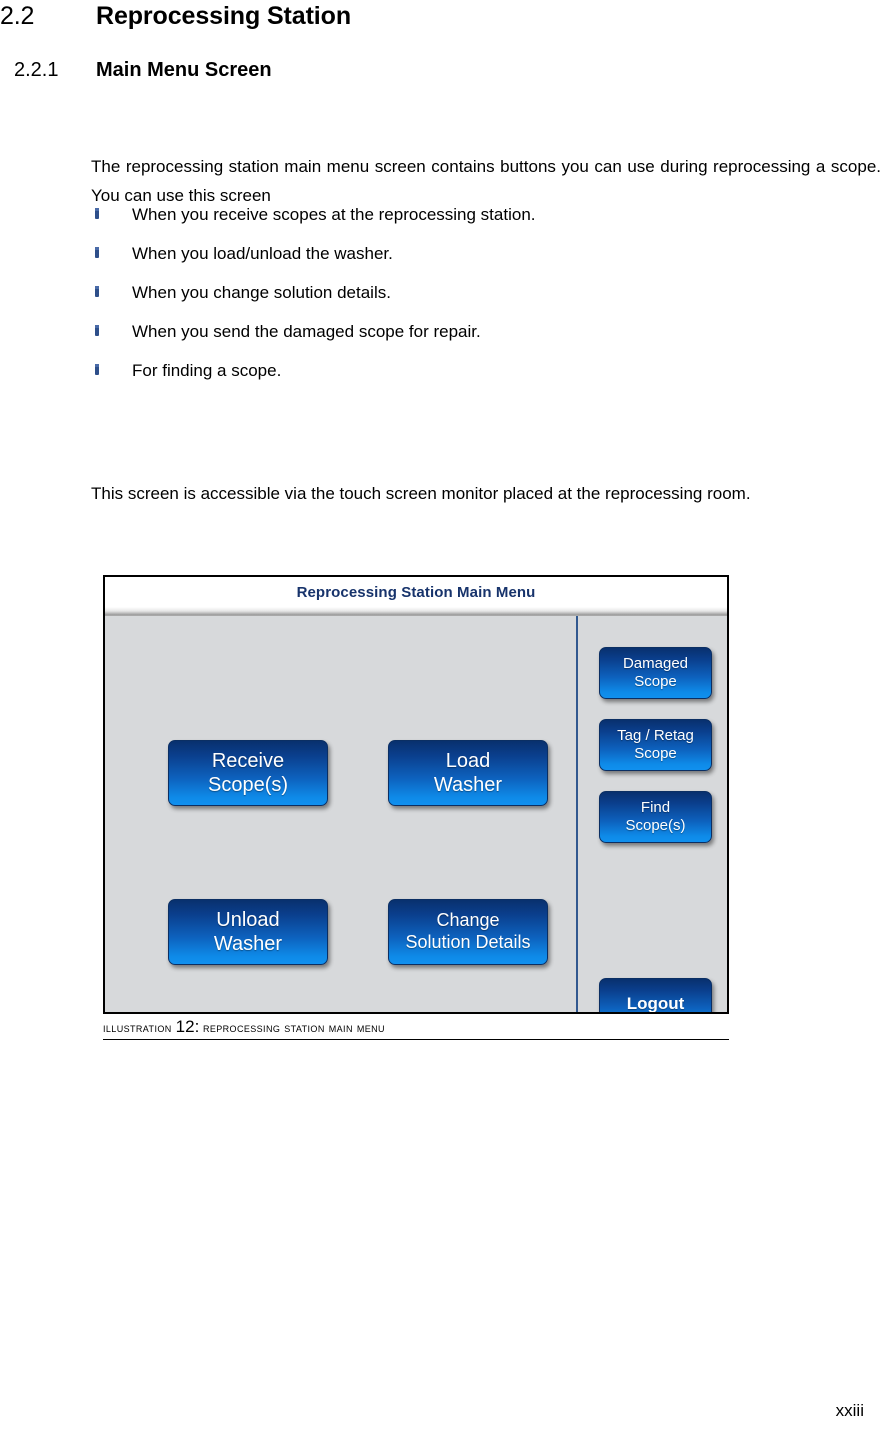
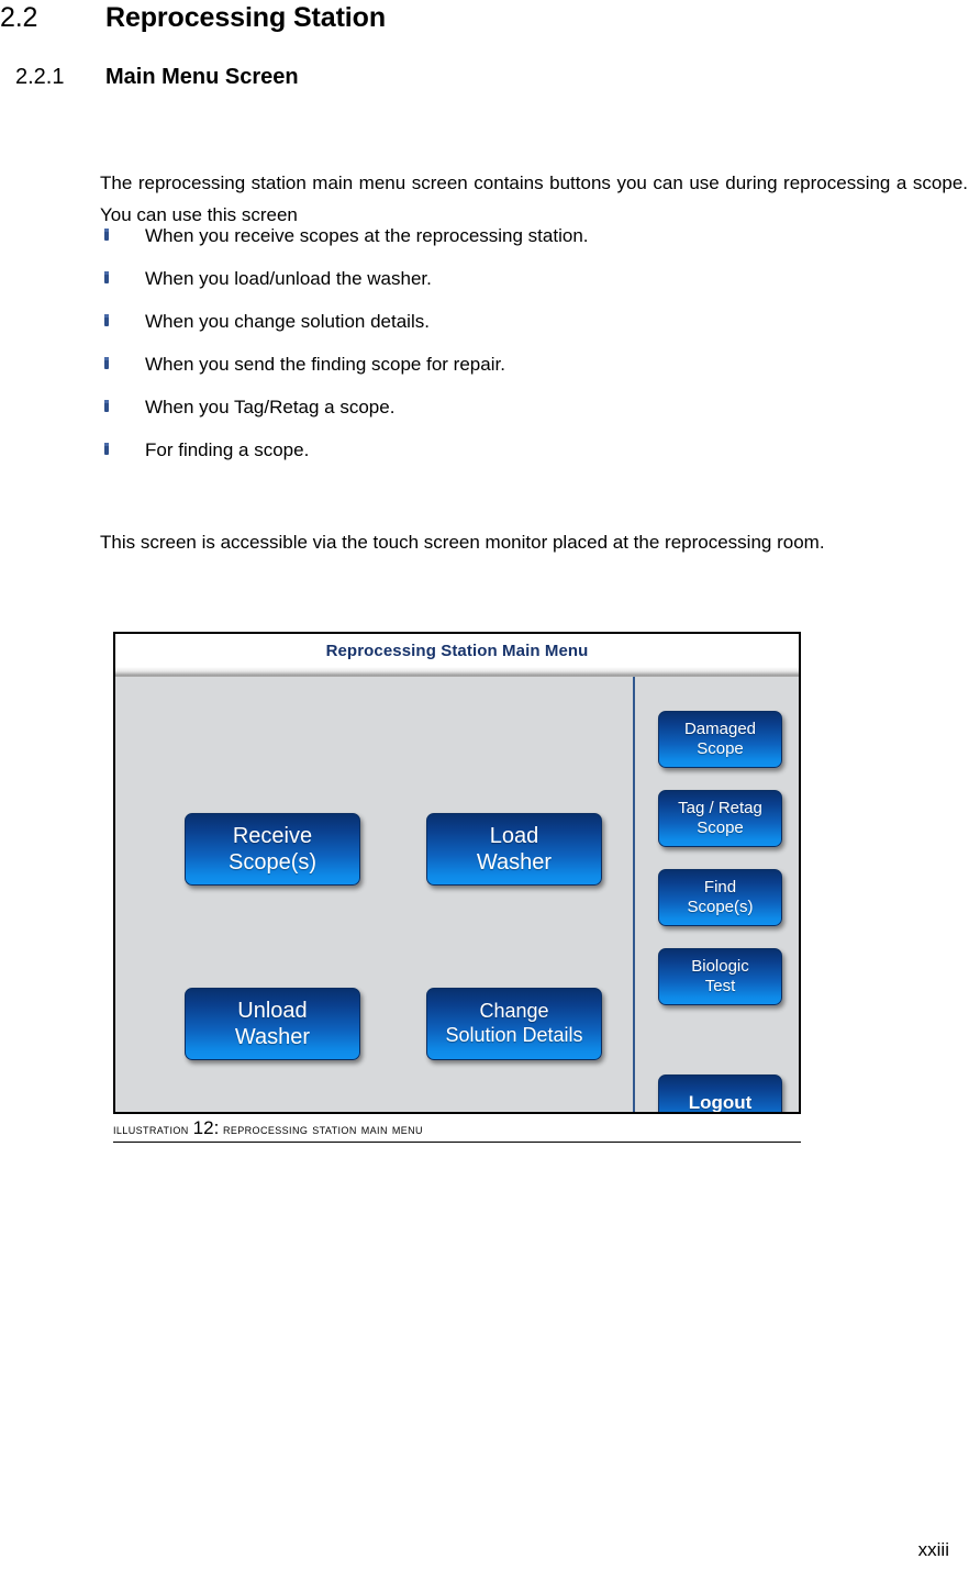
  2.2
  Reprocessing Station
  2.2.1
  Main Menu Screen
  The reprocessing station main menu screen contains buttons you can use during reprocessing a scope. You can use this screen
  When you receive scopes at the reprocessing station.
  When you load/unload the washer.
  When you change solution details.
- When you send the damaged scope for repair.
+ When you send the finding scope for repair.
+ When you Tag/Retag a scope.
  For finding a scope.
  This screen is accessible via the touch screen monitor placed at the reprocessing room.
  Reprocessing Station Main Menu
  Receive
  Scope(s)
  Load
  Washer
  Unload
  Washer
  Change
  Solution Details
  Damaged
  Scope
  Tag / Retag
  Scope
  Find
  Scope(s)
+ Biologic
+ Test
  Logout
  illustration 12: reprocessing station main menu
  xxiii
